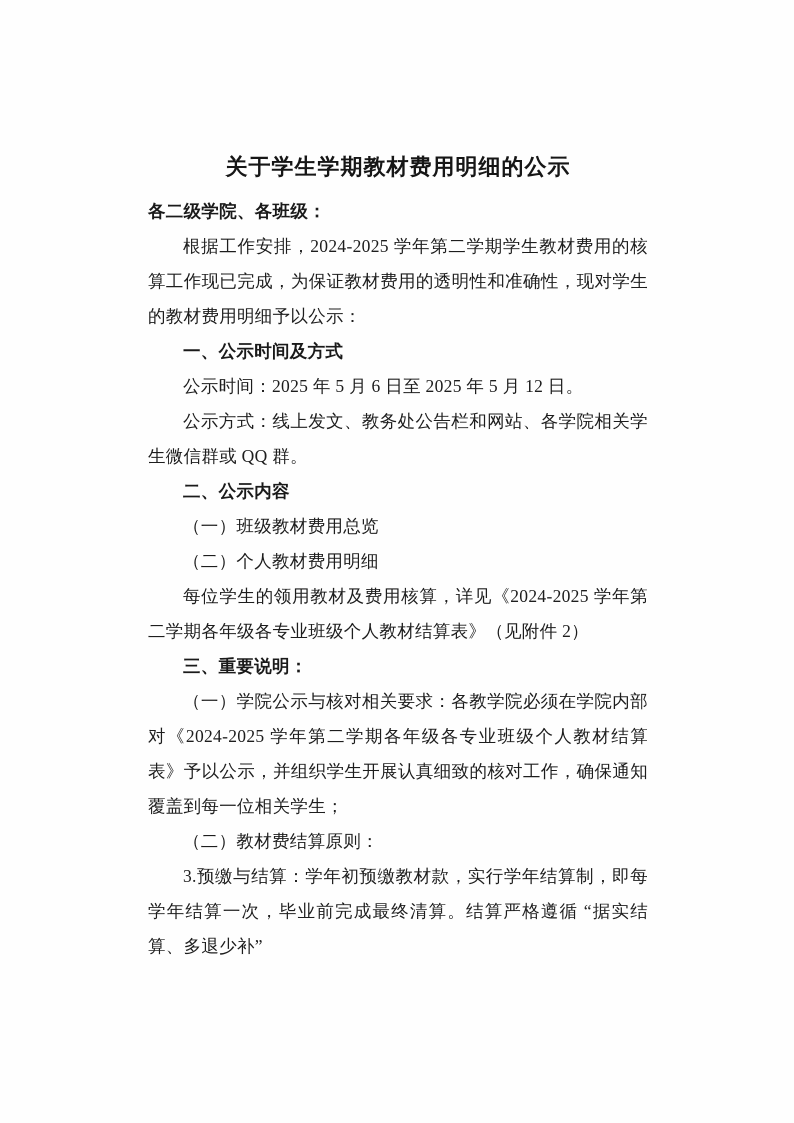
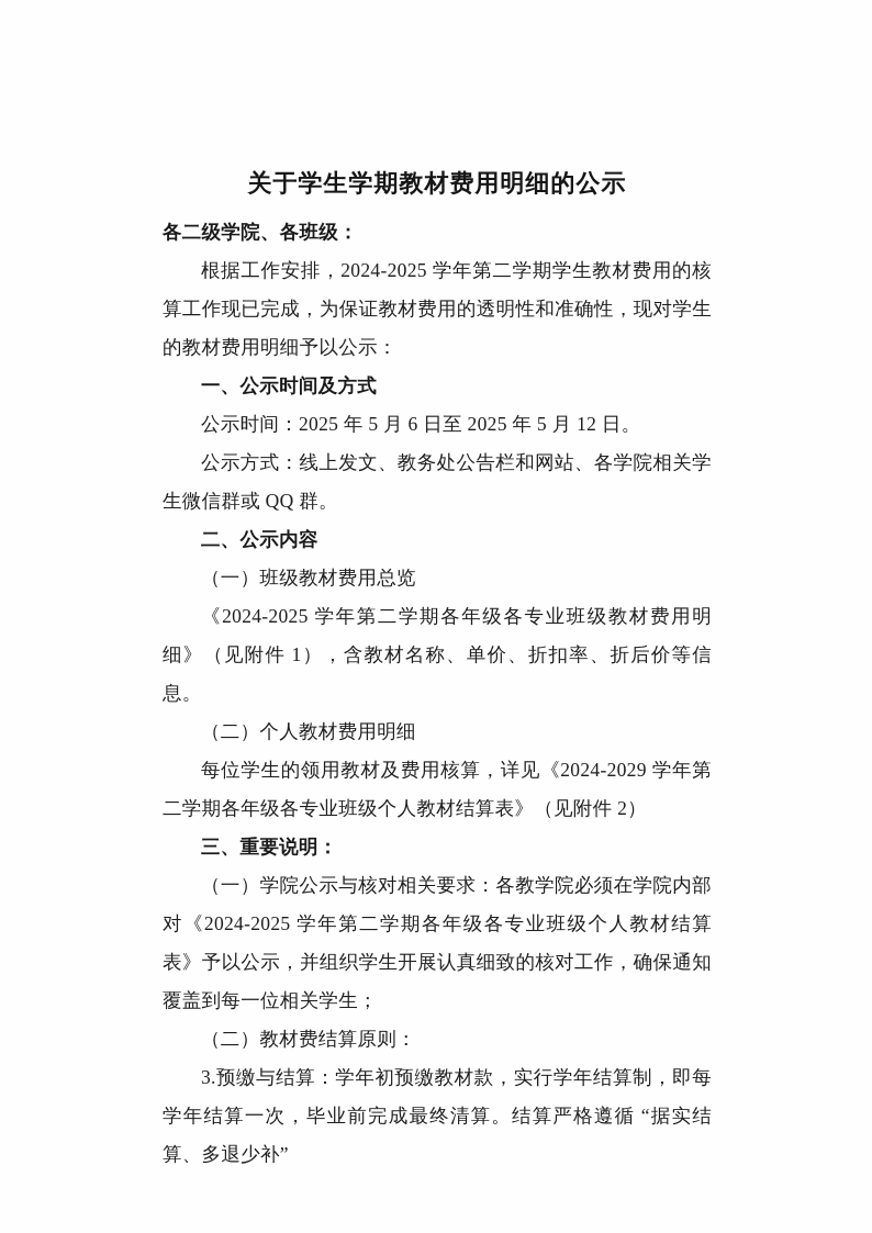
  关于学生学期教材费用明细的公示
  各二级学院、各班级：
  根据工作安排，2024-2025 学年第二学期学生教材费用的核算工作现已完成，为保证教材费用的透明性和准确性，现对学生的教材费用明细予以公示：
  一、公示时间及方式
  公示时间：2025 年 5 月 6 日至 2025 年 5 月 12 日。
  公示方式：线上发文、教务处公告栏和网站、各学院相关学生微信群或 QQ 群。
  二、公示内容
  （一）班级教材费用总览
+ 《2024-2025 学年第二学期各年级各专业班级教材费用明细》（见附件 1），含教材名称、单价、折扣率、折后价等信息。
  （二）个人教材费用明细
- 每位学生的领用教材及费用核算，详见《2024-2025 学年第二学期各年级各专业班级个人教材结算表》（见附件 2）
+ 每位学生的领用教材及费用核算，详见《2024-2029 学年第二学期各年级各专业班级个人教材结算表》（见附件 2）
  三、重要说明：
  （一）学院公示与核对相关要求：各教学院必须在学院内部对《2024-2025 学年第二学期各年级各专业班级个人教材结算表》予以公示，并组织学生开展认真细致的核对工作，确保通知覆盖到每一位相关学生；
  （二）教材费结算原则：
  3.预缴与结算：学年初预缴教材款，实行学年结算制，即每学年结算一次，毕业前完成最终清算。结算严格遵循 “据实结算、多退少补”
